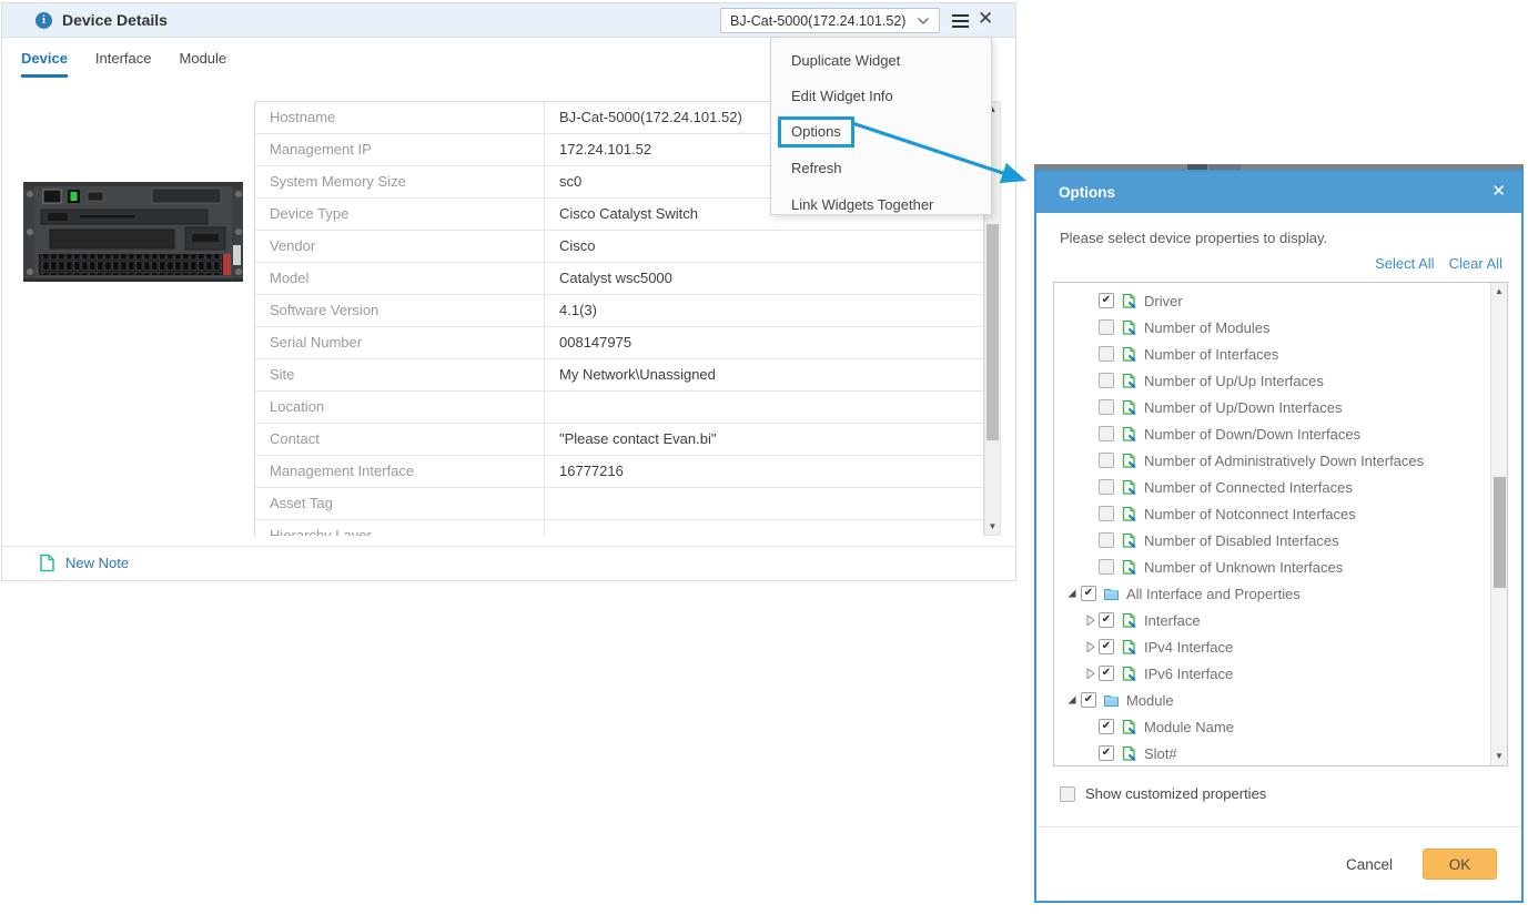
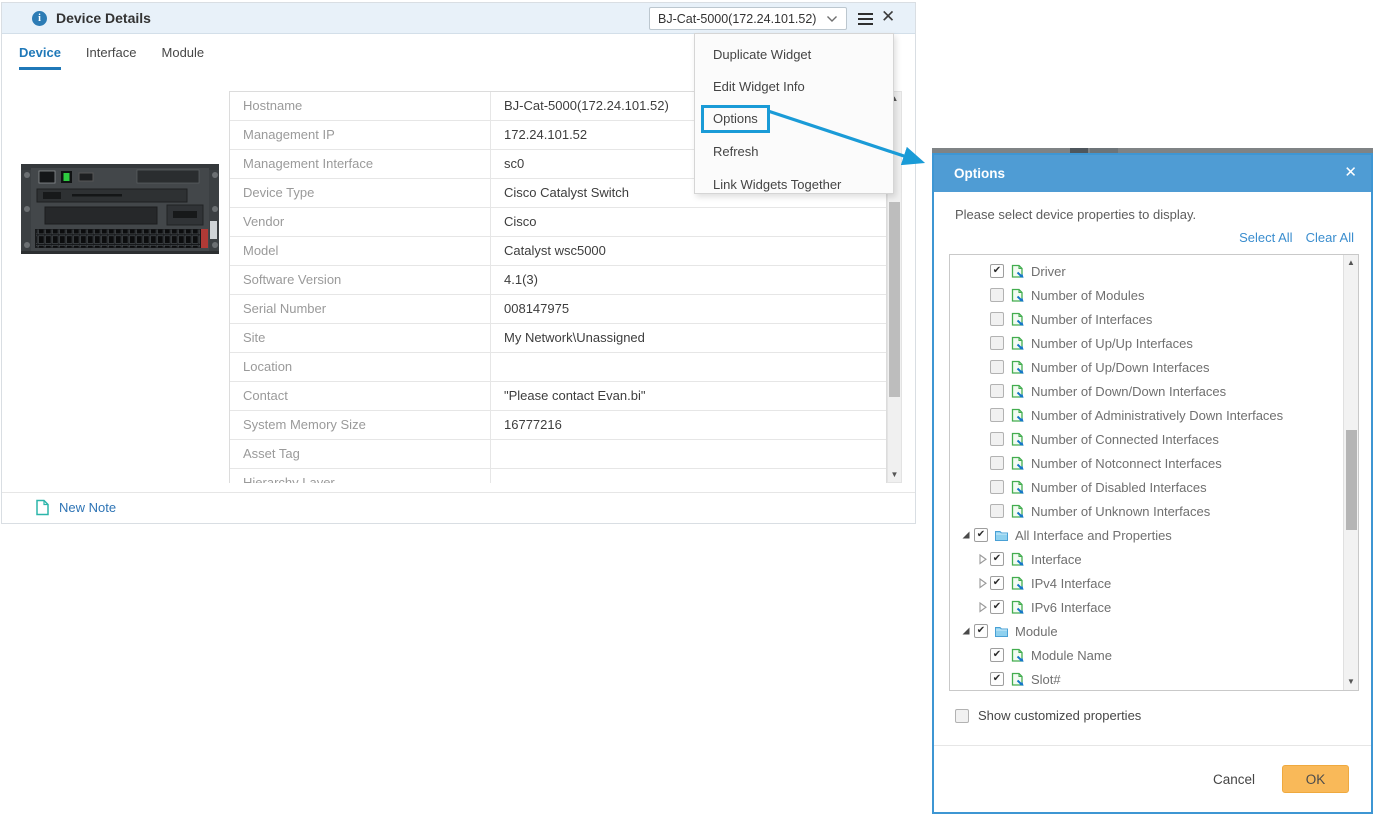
  i
  Device Details
  BJ-Cat-5000(172.24.101.52)
  ✕
  Device
  Interface
  Module
  Hostname
  BJ-Cat-5000(172.24.101.52)
  Management IP
  172.24.101.52
- System Memory Size
+ Management Interface
  sc0
  Device Type
  Cisco Catalyst Switch
  Vendor
  Cisco
  Model
  Catalyst wsc5000
  Software Version
  4.1(3)
  Serial Number
  008147975
  Site
  My Network\Unassigned
  Location
  Contact
  "Please contact Evan.bi"
- Management Interface
+ System Memory Size
  16777216
  Asset Tag
  Hierarchy Layer
  ▲
  ▼
  New Note
  Duplicate Widget
  Edit Widget Info
  Options
  Refresh
  Link Widgets Together
  Options
  ✕
  Please select device properties to display.
  Select All
  Clear All
  ✔
  Driver
  Number of Modules
  Number of Interfaces
  Number of Up/Up Interfaces
  Number of Up/Down Interfaces
  Number of Down/Down Interfaces
  Number of Administratively Down Interfaces
  Number of Connected Interfaces
  Number of Notconnect Interfaces
  Number of Disabled Interfaces
  Number of Unknown Interfaces
  ✔
  All Interface and Properties
  ✔
  Interface
  ✔
  IPv4 Interface
  ✔
  IPv6 Interface
  ✔
  Module
  ✔
  Module Name
  ✔
  Slot#
  ▲
  ▼
  Show customized properties
  Cancel
  OK
